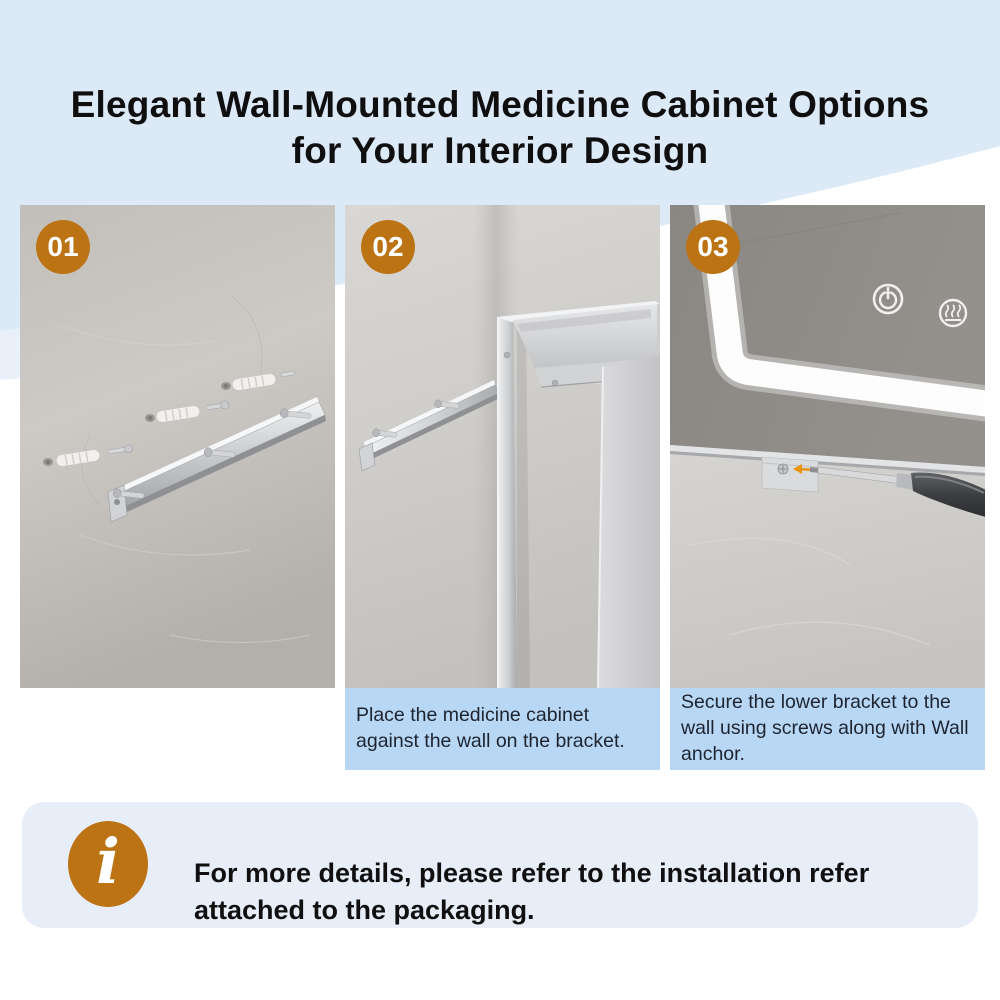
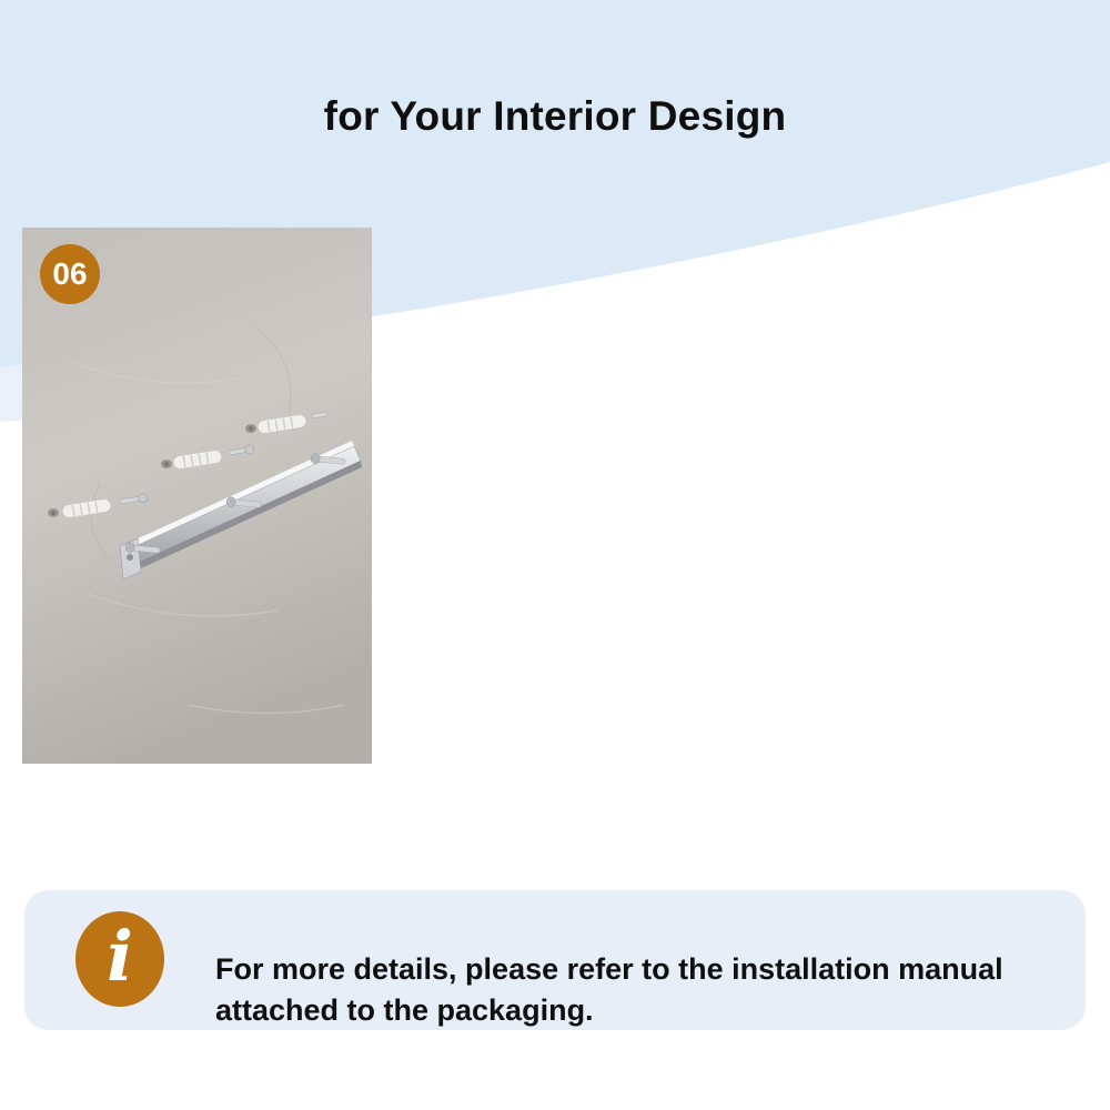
- Elegant Wall-Mounted Medicine Cabinet Options
  for Your Interior Design
- 01
+ 06
- 02
- Place the medicine cabinet against the wall on the bracket.
- 03
- Secure the lower bracket to the wall using screws along with Wall anchor.
  i
- For more details, please refer to the installation refer attached to the packaging.
+ For more details, please refer to the installation manual attached to the packaging.
